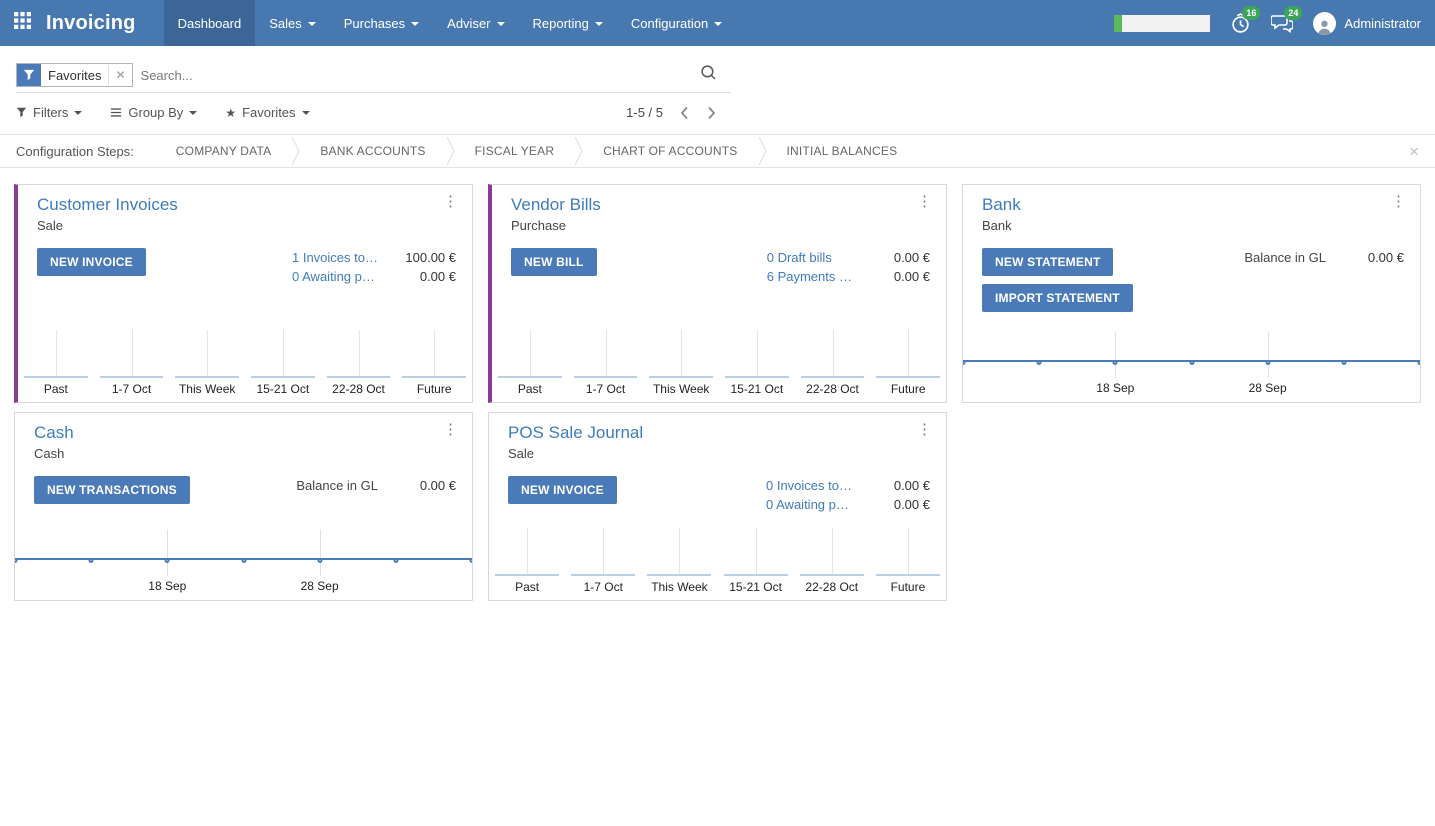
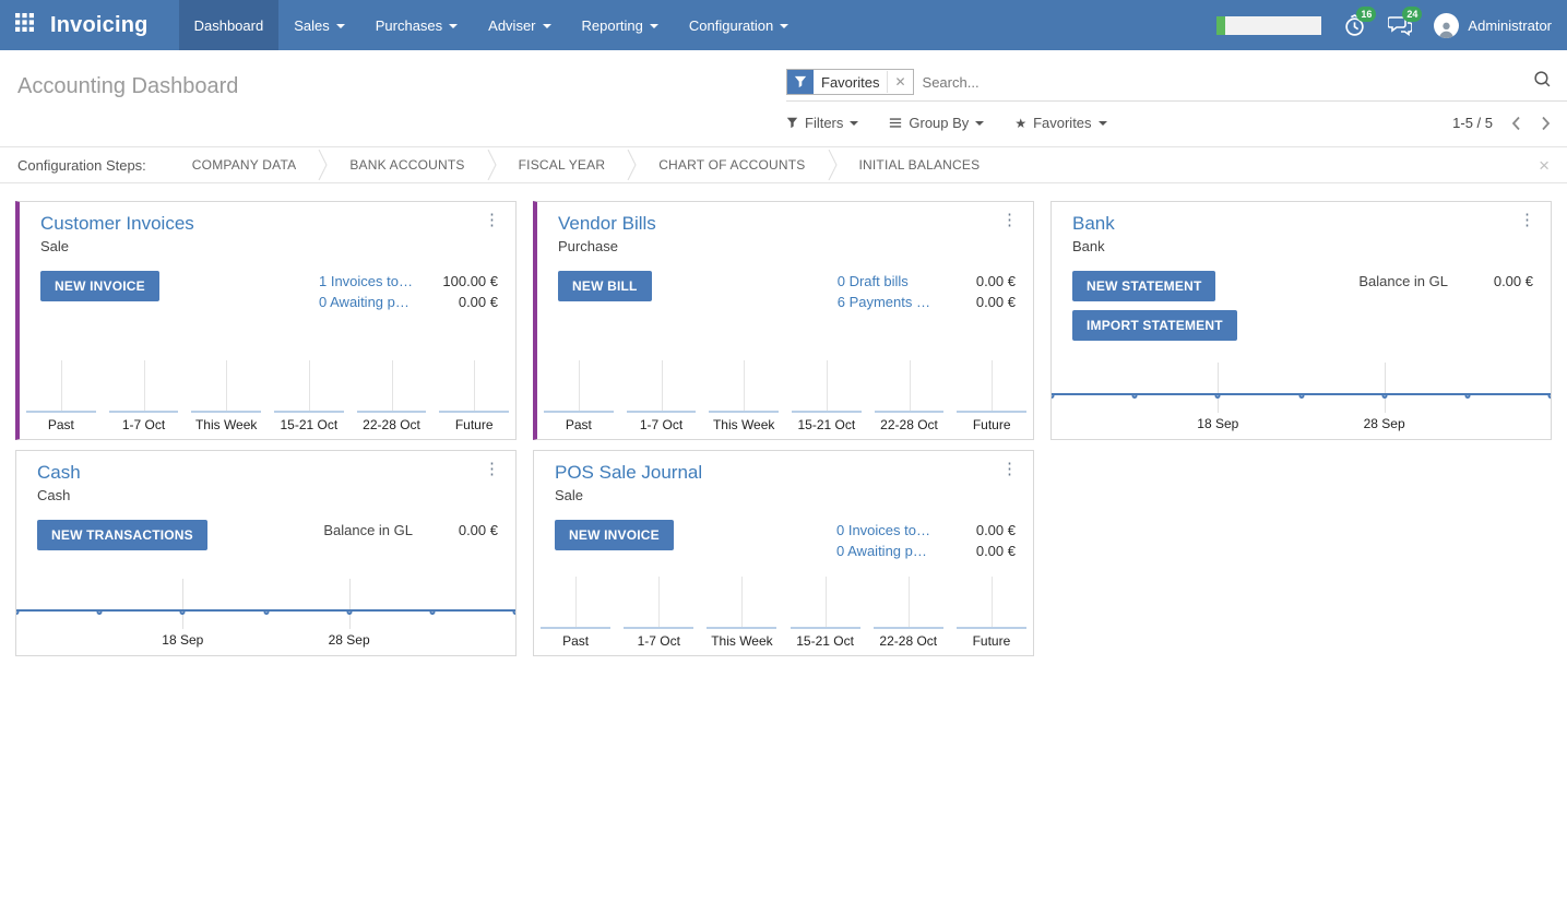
  Invoicing
  Dashboard
  Sales
  Purchases
  Adviser
  Reporting
  Configuration
  16
  24
  Administrator
+ Accounting Dashboard
  Favorites
  ✕
  Search...
  Filters
  Group By
  ★
  Favorites
  1-5 / 5
  Configuration Steps:
  COMPANY DATA
  BANK ACCOUNTS
  FISCAL YEAR
  CHART OF ACCOUNTS
  INITIAL BALANCES
  ×
  ⋮
  Customer Invoices
  Sale
  NEW INVOICE
  1 Invoices to…
  100.00 €
  0 Awaiting p…
  0.00 €
  Past
  1-7 Oct
  This Week
  15-21 Oct
  22-28 Oct
  Future
  ⋮
  Vendor Bills
  Purchase
  NEW BILL
  0 Draft bills
  0.00 €
  6 Payments …
  0.00 €
  Past
  1-7 Oct
  This Week
  15-21 Oct
  22-28 Oct
  Future
  ⋮
  Bank
  Bank
  NEW STATEMENT
  IMPORT STATEMENT
  Balance in GL
  0.00 €
  18 Sep
  28 Sep
  ⋮
  Cash
  Cash
  NEW TRANSACTIONS
  Balance in GL
  0.00 €
  18 Sep
  28 Sep
  ⋮
  POS Sale Journal
  Sale
  NEW INVOICE
  0 Invoices to…
  0.00 €
  0 Awaiting p…
  0.00 €
  Past
  1-7 Oct
  This Week
  15-21 Oct
  22-28 Oct
  Future
